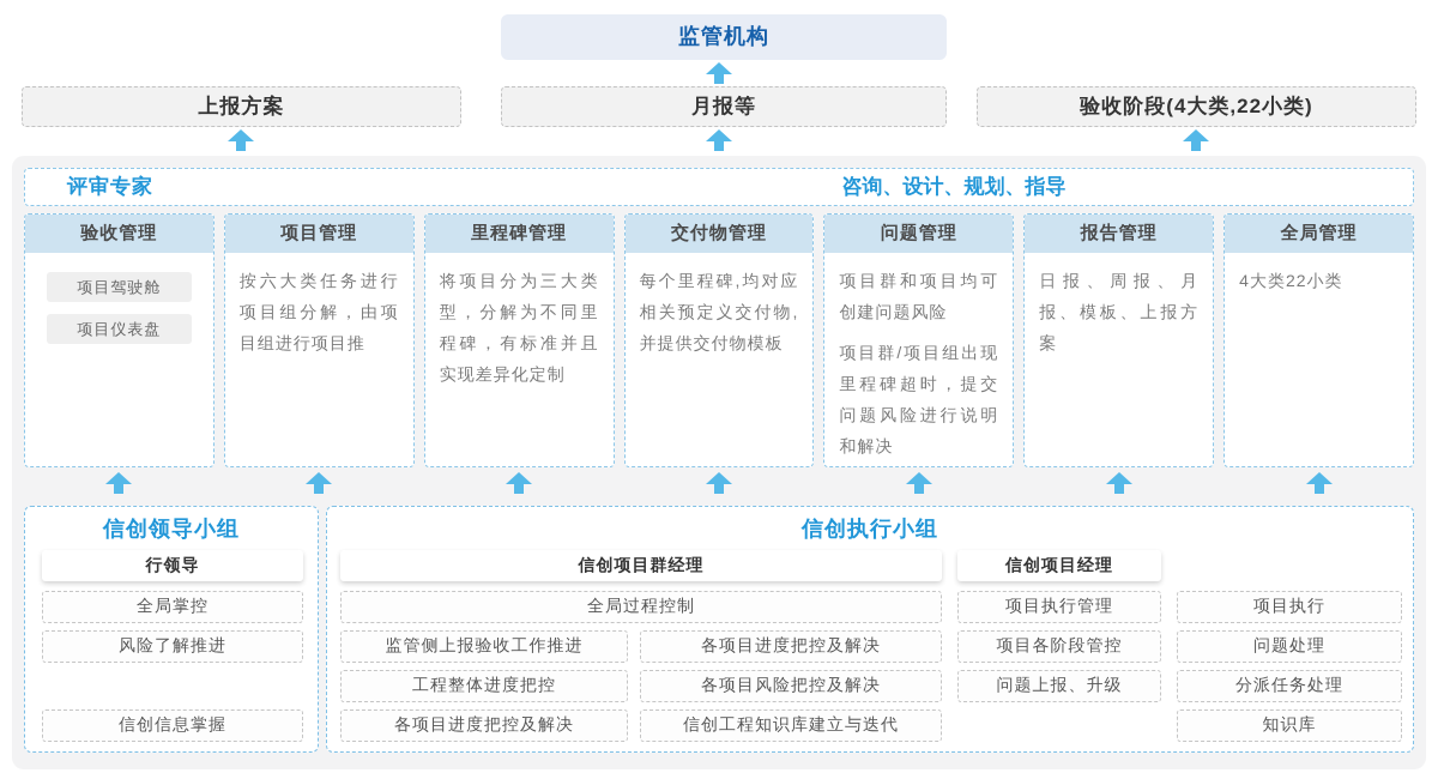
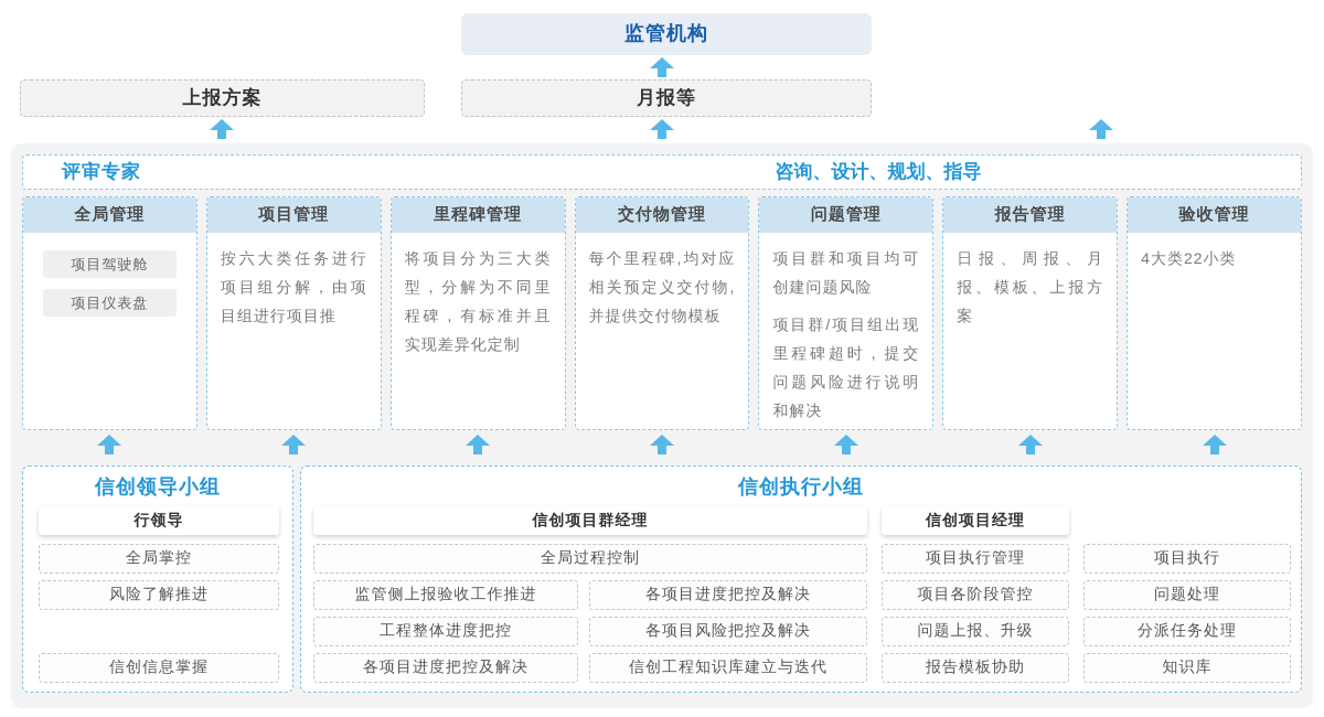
  监管机构
  上报方案
  月报等
- 验收阶段(4大类,22小类)
  评审专家
  咨询、设计、规划、指导
- 验收管理
+ 全局管理
  项目驾驶舱
  项目仪表盘
  项目管理
  按六大类任务进行项目组分解，由项目组进行项目推
  里程碑管理
  将项目分为三大类型，分解为不同里程碑，有标准并且实现差异化定制
  交付物管理
  每个里程碑,均对应相关预定义交付物,并提供交付物模板
  问题管理
  项目群和项目均可创建问题风险
  项目群/项目组出现里程碑超时，提交问题风险进行说明和解决
  报告管理
  日报、周报、月报、模板、上报方案
- 全局管理
+ 验收管理
  4大类22小类
  信创领导小组
  行领导
  全局掌控
  风险了解推进
  信创信息掌握
  信创执行小组
  信创项目群经理
  全局过程控制
  监管侧上报验收工作推进
  工程整体进度把控
  各项目进度把控及解决
  各项目进度把控及解决
  各项目风险把控及解决
  信创工程知识库建立与迭代
  信创项目经理
  项目执行管理
  项目各阶段管控
  问题上报、升级
+ 报告模板协助
  项目执行
  问题处理
  分派任务处理
  知识库
